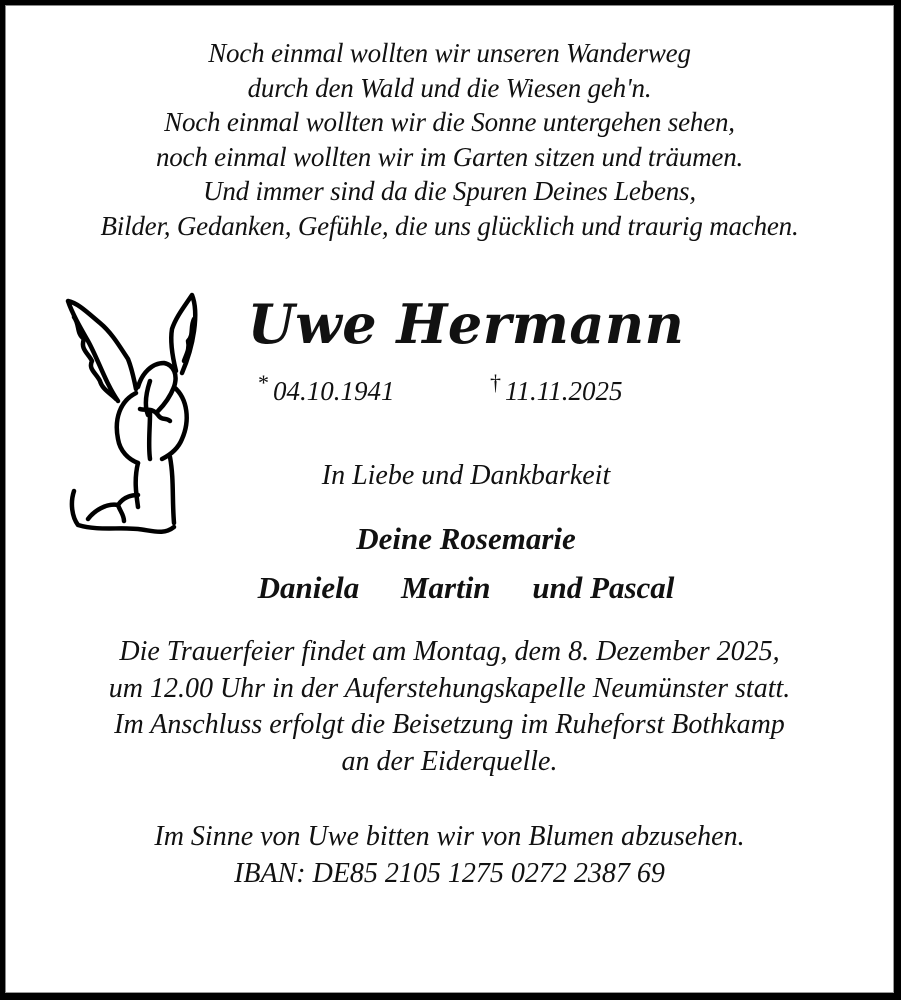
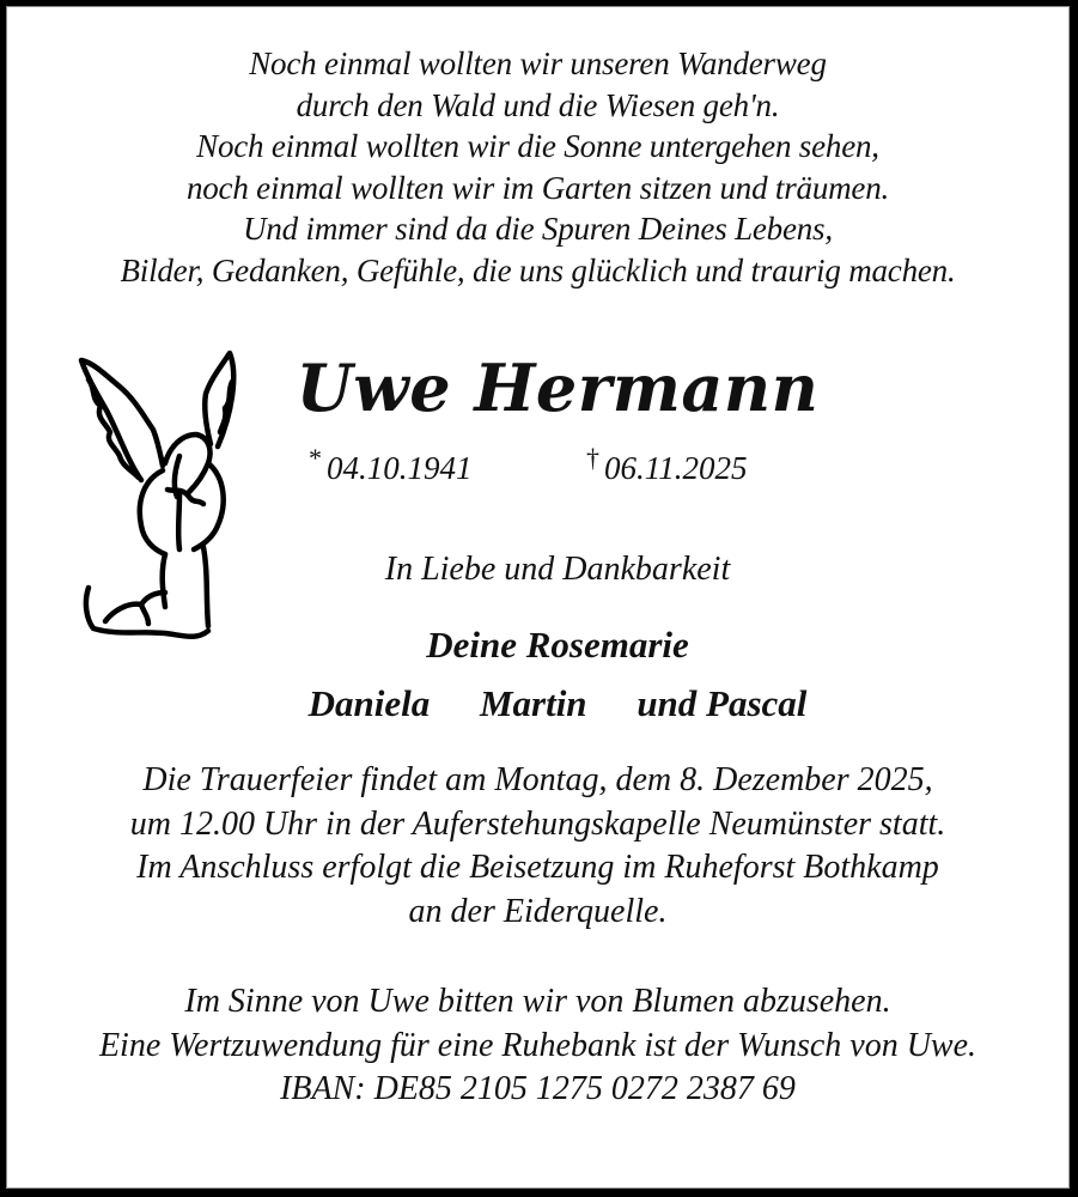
  Noch einmal wollten wir unseren Wanderweg
  durch den Wald und die Wiesen geh'n.
  Noch einmal wollten wir die Sonne untergehen sehen,
  noch einmal wollten wir im Garten sitzen und träumen.
  Und immer sind da die Spuren Deines Lebens,
  Bilder, Gedanken, Gefühle, die uns glücklich und traurig machen.
  Uwe Hermann
  * 04.10.1941
- † 11.11.2025
+ † 06.11.2025
  In Liebe und Dankbarkeit
  Deine Rosemarie
  Daniela Martin und Pascal
  Die Trauerfeier findet am Montag, dem 8. Dezember 2025,
  um 12.00 Uhr in der Auferstehungskapelle Neumünster statt.
  Im Anschluss erfolgt die Beisetzung im Ruheforst Bothkamp
  an der Eiderquelle.
  Im Sinne von Uwe bitten wir von Blumen abzusehen.
+ Eine Wertzuwendung für eine Ruhebank ist der Wunsch von Uwe.
  IBAN: DE85 2105 1275 0272 2387 69
